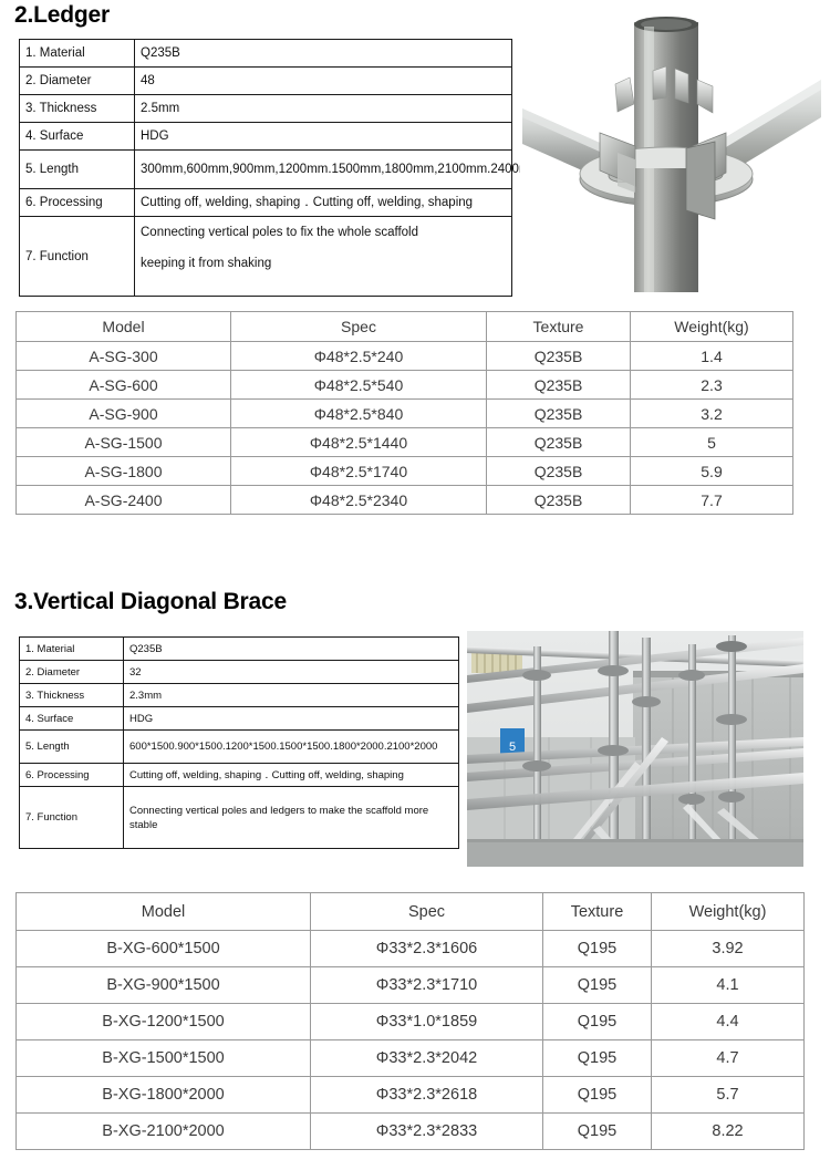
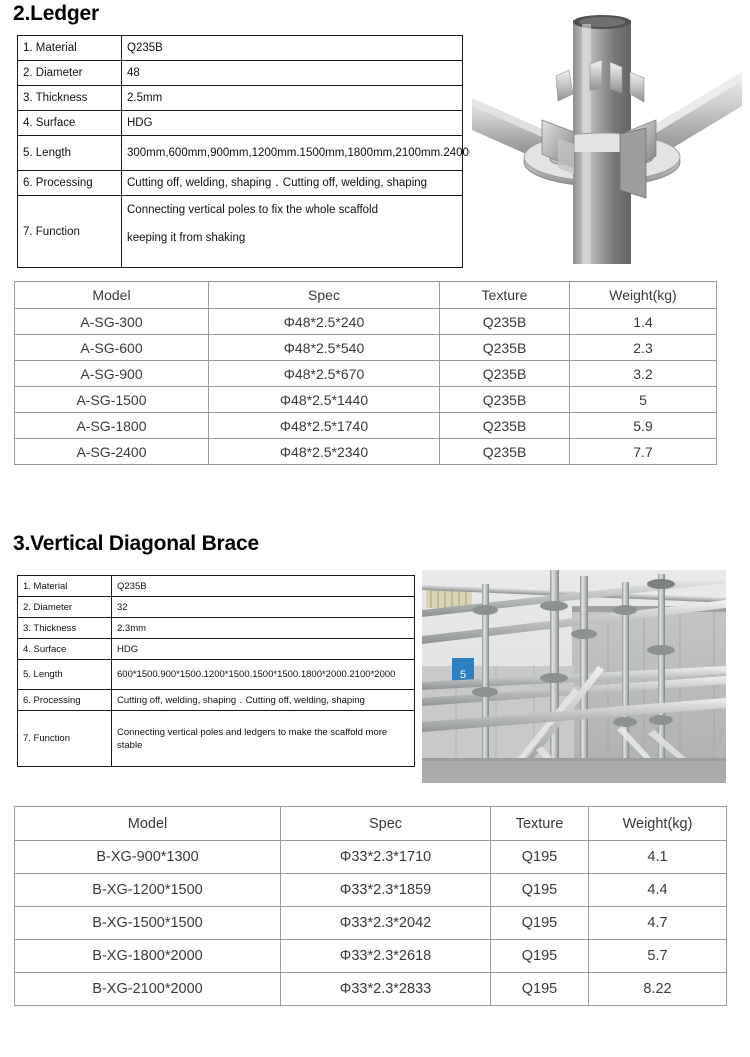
  2.Ledger
  1. Material	Q235B
  2. Diameter	48
  3. Thickness	2.5mm
  4. Surface	HDG
  5. Length	300mm,600mm,900mm,1200mm.1500mm,1800mm,2100mm.2400
  6. Processing	Cutting off, welding, shaping．Cutting off, welding, shaping
  7. Function	Connecting vertical poles to fix the whole scaffold keeping it from shaking
  Model	Spec	Texture	Weight(kg)
  A-SG-300	Φ48*2.5*240	Q235B	1.4
  A-SG-600	Φ48*2.5*540	Q235B	2.3
- A-SG-900	Φ48*2.5*840	Q235B	3.2
+ A-SG-900	Φ48*2.5*670	Q235B	3.2
  A-SG-1500	Φ48*2.5*1440	Q235B	5
  A-SG-1800	Φ48*2.5*1740	Q235B	5.9
  A-SG-2400	Φ48*2.5*2340	Q235B	7.7
  3.Vertical Diagonal Brace
  1. Material	Q235B
  2. Diameter	32
  3. Thickness	2.3mm
  4. Surface	HDG
  5. Length	600*1500.900*1500.1200*1500.1500*1500.1800*2000.2100*2000
  6. Processing	Cutting off, welding, shaping．Cutting off, welding, shaping
  7. Function	Connecting vertical poles and ledgers to make the scaffold more stable
  5
  Model	Spec	Texture	Weight(kg)
- B-XG-600*1500	Φ33*2.3*1606	Q195	3.92
- B-XG-900*1500	Φ33*2.3*1710	Q195	4.1
+ B-XG-900*1300	Φ33*2.3*1710	Q195	4.1
- B-XG-1200*1500	Φ33*1.0*1859	Q195	4.4
+ B-XG-1200*1500	Φ33*2.3*1859	Q195	4.4
  B-XG-1500*1500	Φ33*2.3*2042	Q195	4.7
  B-XG-1800*2000	Φ33*2.3*2618	Q195	5.7
  B-XG-2100*2000	Φ33*2.3*2833	Q195	8.22
